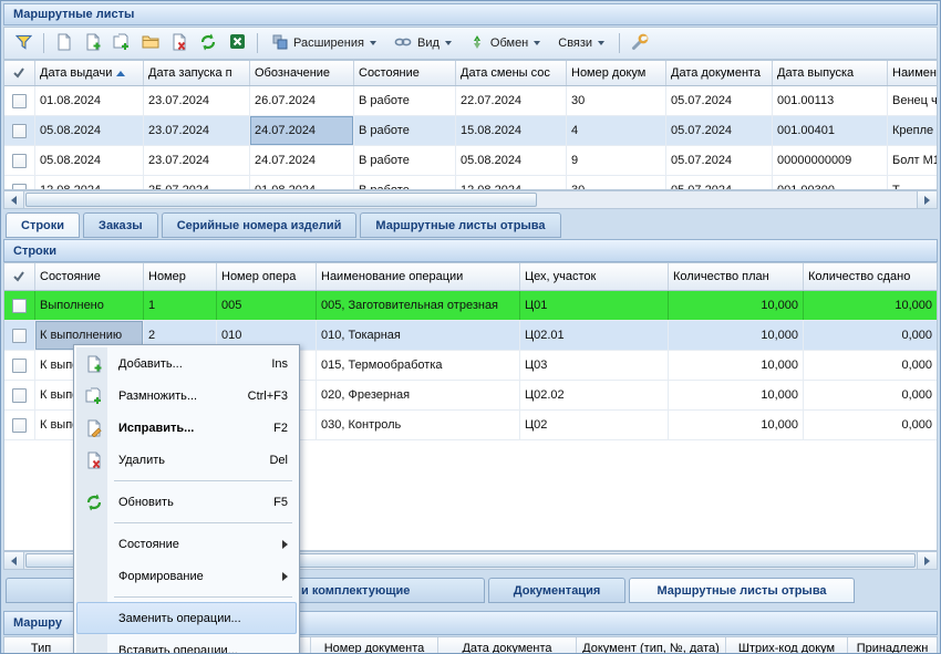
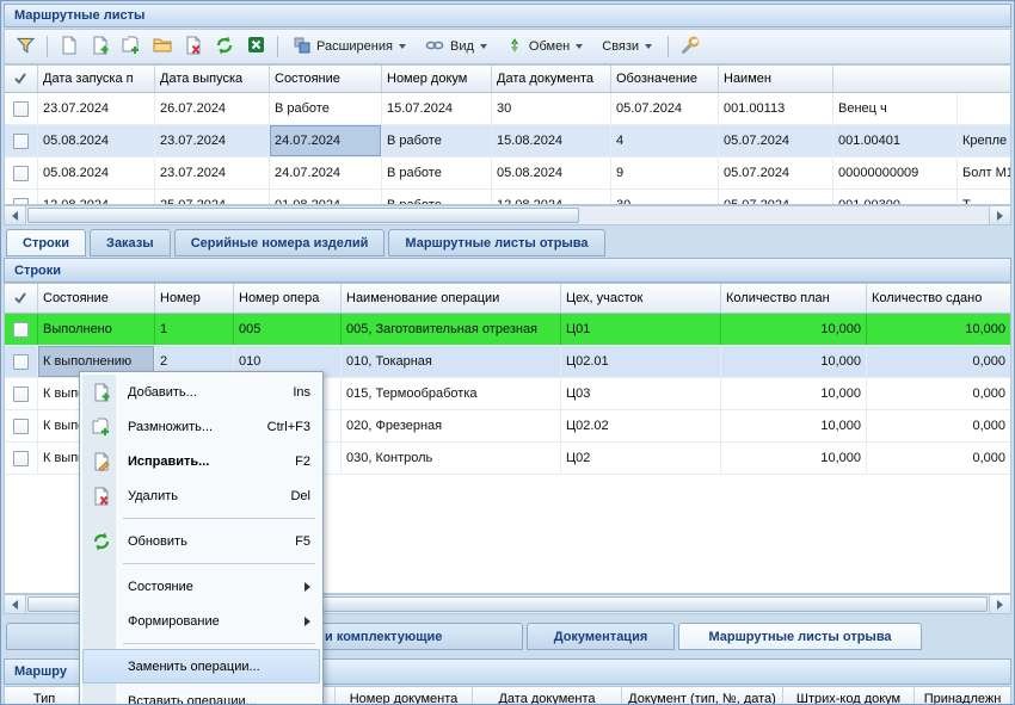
  Маршрутные листы
  Расширения
  Вид
  Обмен
  Связи
- Дата выдачи
  Дата запуска п
- Обозначение
+ Дата выпуска
  Состояние
- Дата смены сос
  Номер докум
  Дата документа
- Дата выпуска
+ Обозначение
  Наимен
- 01.08.2024
  23.07.2024
  26.07.2024
  В работе
- 22.07.2024
+ 15.07.2024
  30
  05.07.2024
  001.00113
  Венец ч
  05.08.2024
  23.07.2024
  24.07.2024
  В работе
  15.08.2024
  4
  05.07.2024
  001.00401
  Крепле
  05.08.2024
  23.07.2024
  24.07.2024
  В работе
  05.08.2024
  9
  05.07.2024
  00000000009
  Болт М1
  Строки
  Заказы
  Серийные номера изделий
  Маршрутные листы отрыва
  Строки
  Состояние
  Номер
  Номер опера
  Наименование операции
  Цех, участок
  Количество план
  Количество сдано
  Выполнено
  1
  005
  005, Заготовительная отрезная
  Ц01
  10,000
  10,000
  К выполнению
  2
  010
  010, Токарная
  Ц02.01
  10,000
  0,000
  015, Термообработка
  Ц03
  10,000
  0,000
  020, Фрезерная
  Ц02.02
  10,000
  0,000
  030, Контроль
  Ц02
  10,000
  0,000
  и комплектующие
  Документация
  Маршрутные листы отрыва
  Маршру
  Тип
  Номер документа
  Дата документа
  Документ (тип, №, дата)
  Штрих-код докум
  Принадлежн
  Добавить...
  Ins
  Размножить...
  Ctrl+F3
  Исправить...
  F2
  Удалить
  Del
  Обновить
  F5
  Состояние
  Формирование
  Заменить операции...
  Вставить операции...
